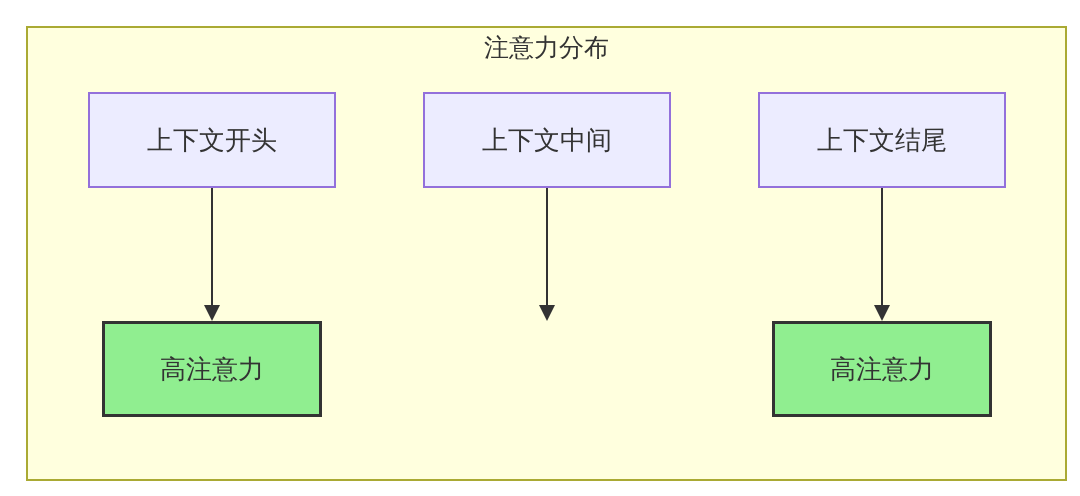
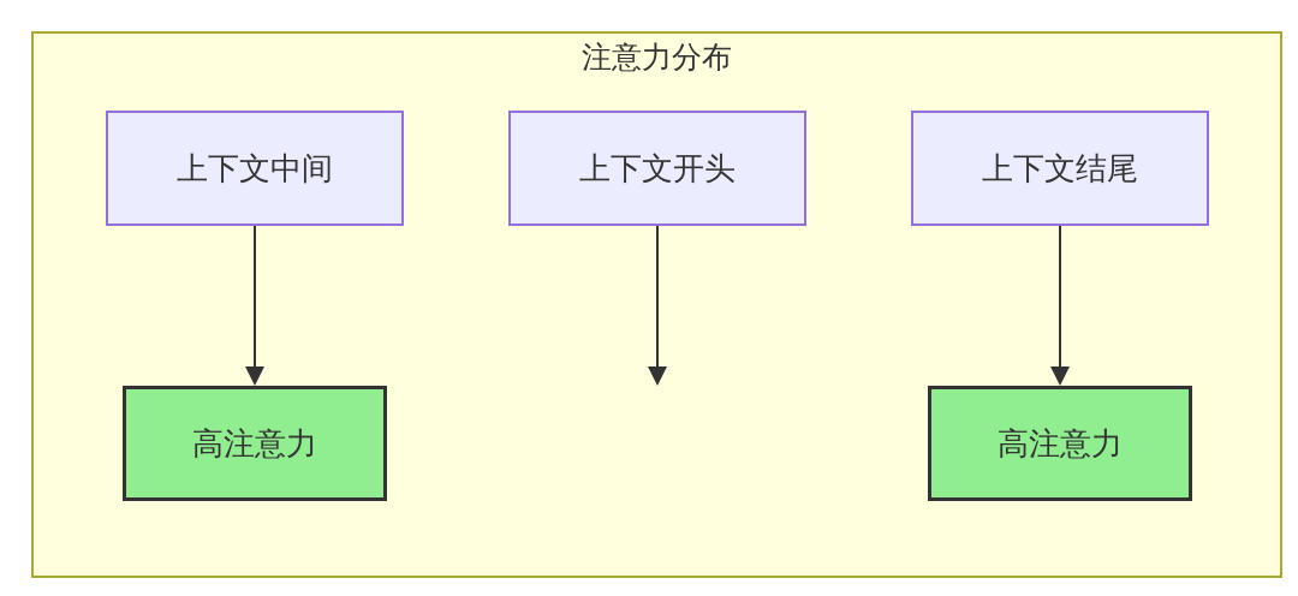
  注意力分布
- 上下文开头
+ 上下文中间
  高注意力
- 上下文中间
+ 上下文开头
  上下文结尾
  高注意力
